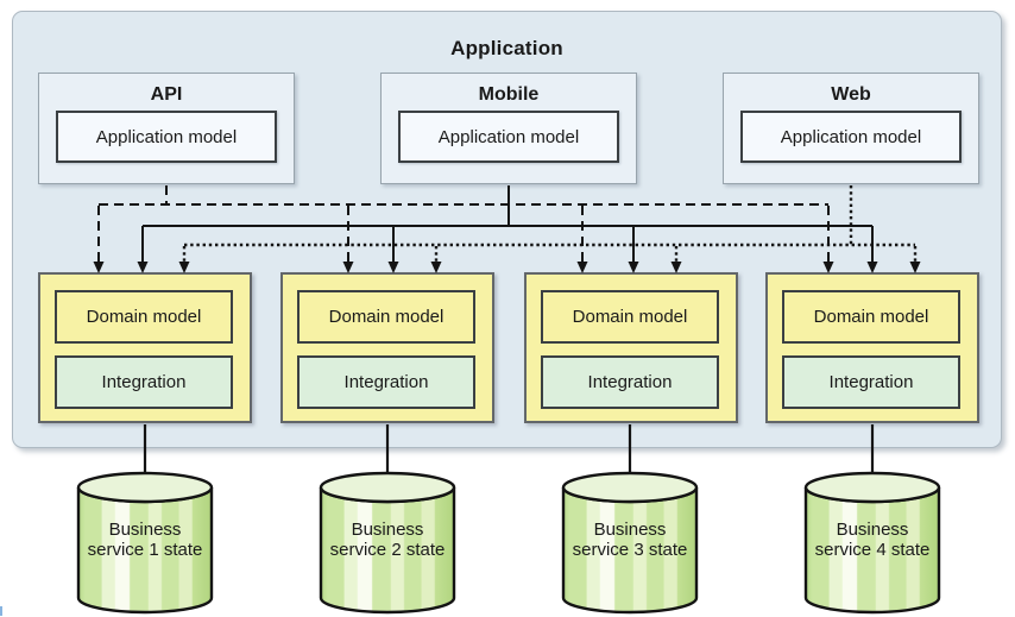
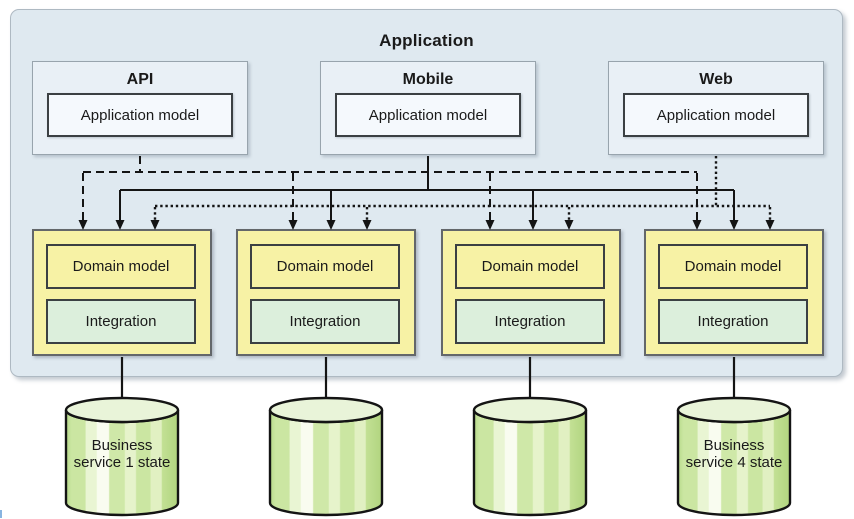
  Application
  API
  Application model
  Mobile
  Application model
  Web
  Application model
  Domain model
  Integration
  Domain model
  Integration
  Domain model
  Integration
  Domain model
  Integration
  Business service 1 state
- Business service 2 state
- Business service 3 state
  Business service 4 state
